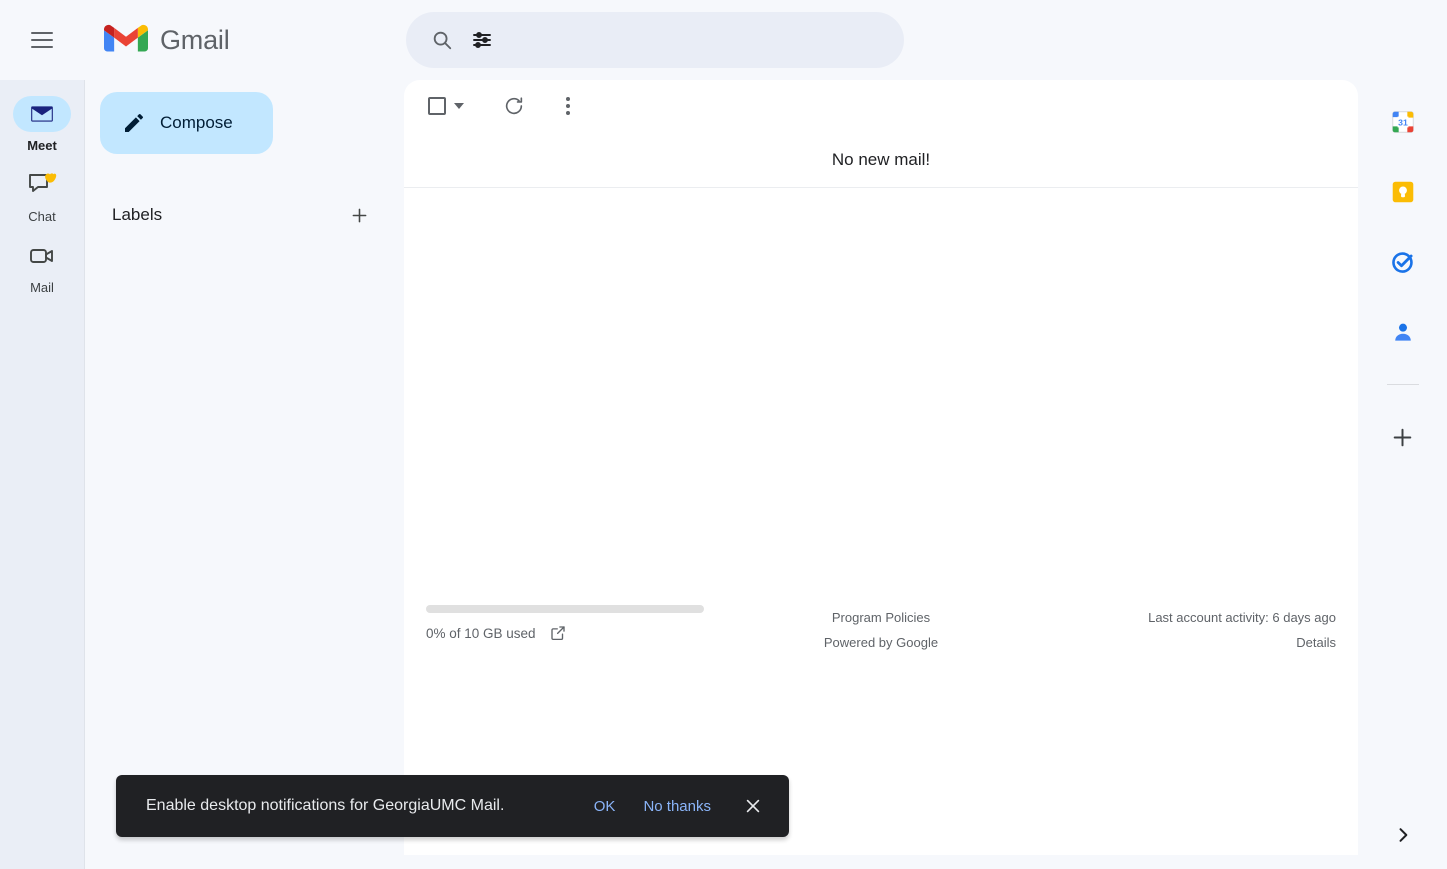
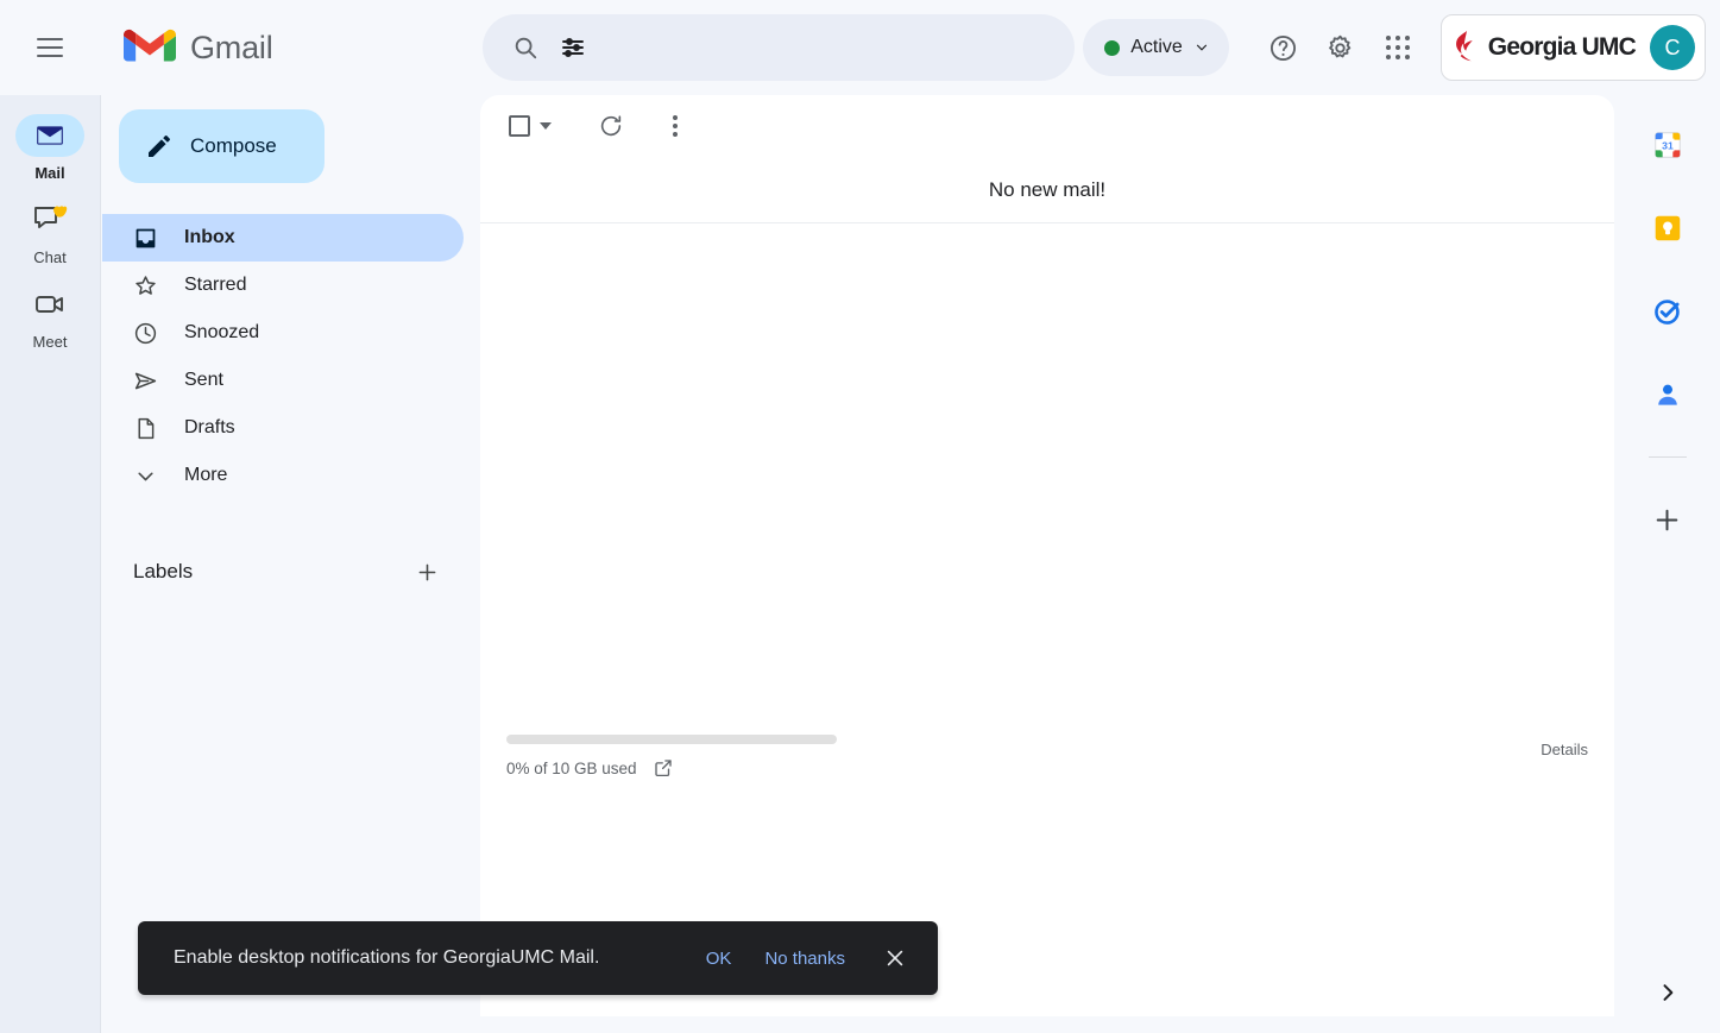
  Gmail
+ Active
+ Georgia UMC
+ C
- Meet
+ Mail
  Chat
- Mail
+ Meet
  Compose
+ Inbox
+ Starred
+ Snoozed
+ Sent
+ Drafts
+ More
  Labels
  No new mail!
  0% of 10 GB used
- Program Policies
- Powered by Google
- Last account activity: 6 days ago
  Details
  31
  Enable desktop notifications for GeorgiaUMC Mail.
  OK
  No thanks
